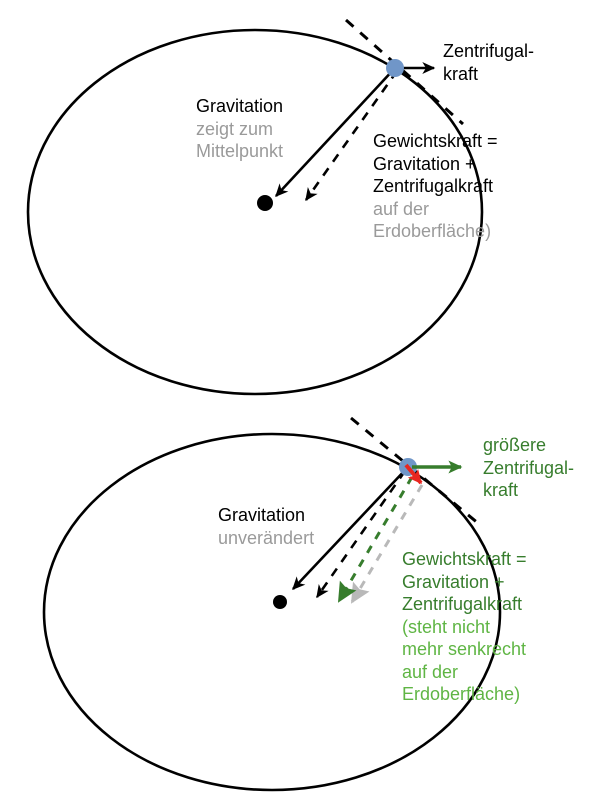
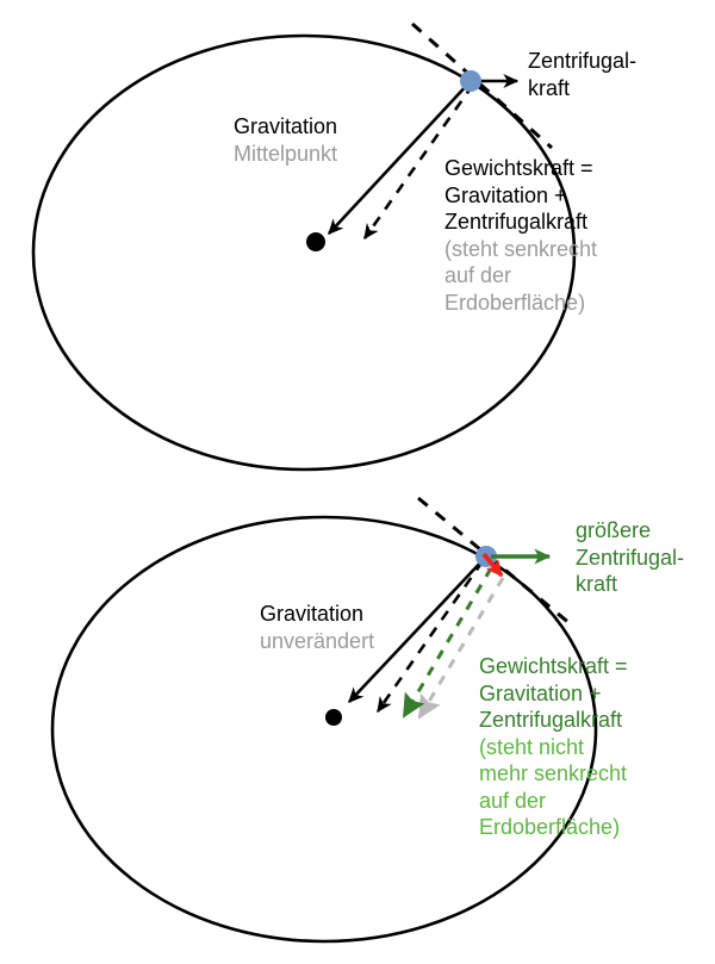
  Zentrifugal-
  kraft
  Gravitation
- zeigt zum
  Mittelpunkt
  Gewichtskraft =
  Gravitation +
  Zentrifugalkraft
+ (steht senkrecht
  auf der
  Erdoberfläche)
  größere
  Zentrifugal-
  kraft
  Gravitation
  unverändert
  Gewichtskraft =
  Gravitation +
  Zentrifugalkraft
  (steht nicht
  mehr senkrecht
  auf der
  Erdoberfläche)
